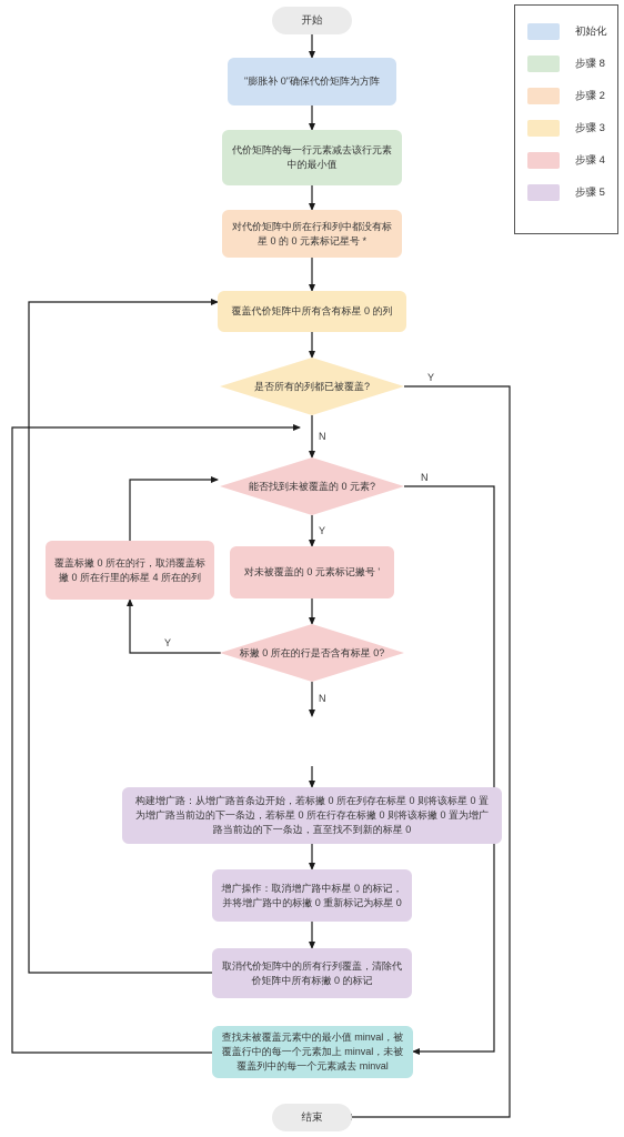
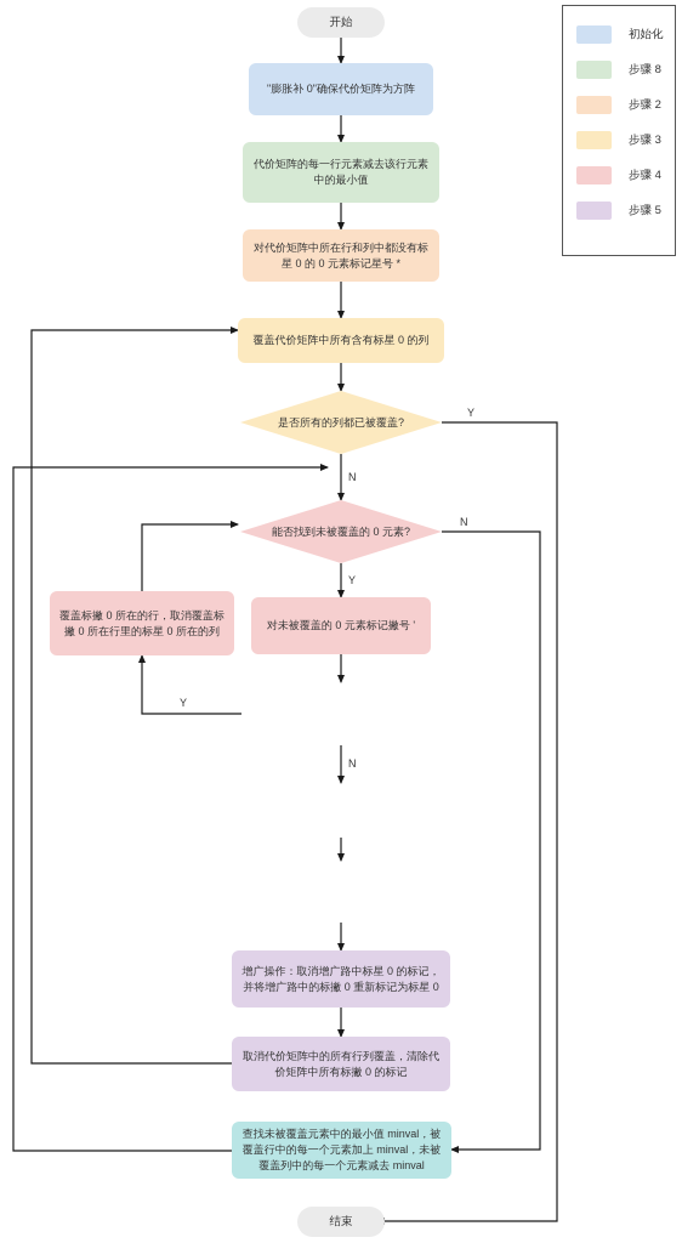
  开始
  "膨胀补 0"确保代价矩阵为方阵
  代价矩阵的每一行元素减去该行元素中的最小值
  对代价矩阵中所在行和列中都没有标星 0 的 0 元素标记星号 *
  覆盖代价矩阵中所有含有标星 0 的列
  是否所有的列都已被覆盖?
  能否找到未被覆盖的 0 元素?
  对未被覆盖的 0 元素标记撇号 '
- 标撇 0 所在的行是否含有标星 0?
- 覆盖标撇 0 所在的行，取消覆盖标撇 0 所在行里的标星 4 所在的列
+ 覆盖标撇 0 所在的行，取消覆盖标撇 0 所在行里的标星 0 所在的列
- 构建增广路：从增广路首条边开始，若标撇 0 所在列存在标星 0 则将该标星 0 置为增广路当前边的下一条边，若标星 0 所在行存在标撇 0 则将该标撇 0 置为增广路当前边的下一条边，直至找不到新的标星 0
  增广操作：取消增广路中标星 0 的标记，并将增广路中的标撇 0 重新标记为标星 0
  取消代价矩阵中的所有行列覆盖，清除代价矩阵中所有标撇 0 的标记
  查找未被覆盖元素中的最小值 minval，被覆盖行中的每一个元素加上 minval，未被覆盖列中的每一个元素减去 minval
  结束
  Y
  N
  N
  Y
  Y
  N
  初始化
  步骤 8
  步骤 2
  步骤 3
  步骤 4
  步骤 5
